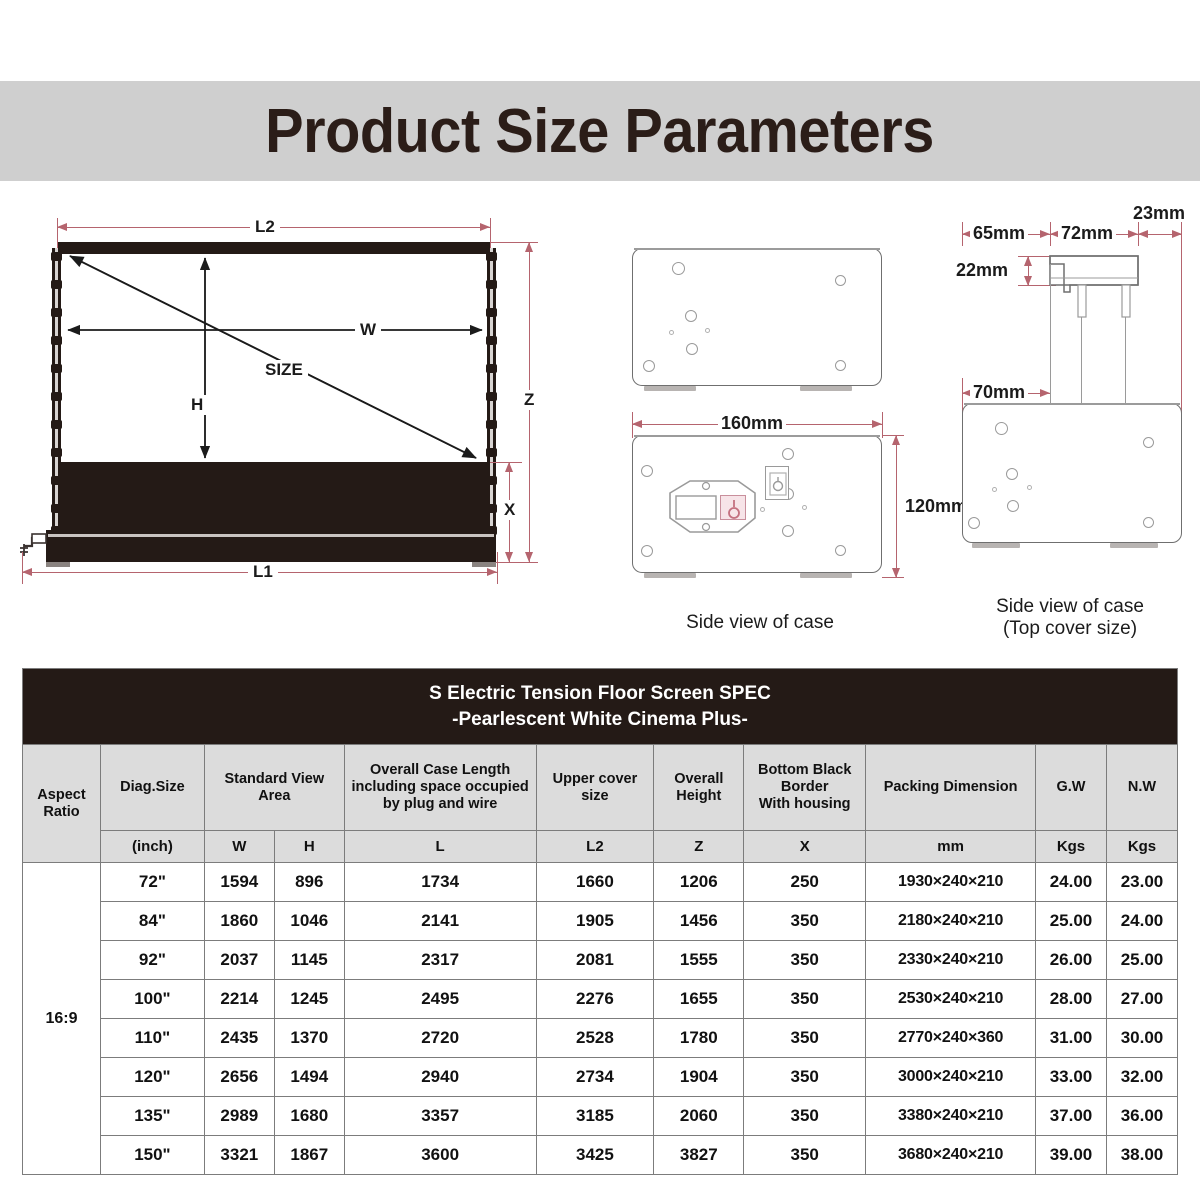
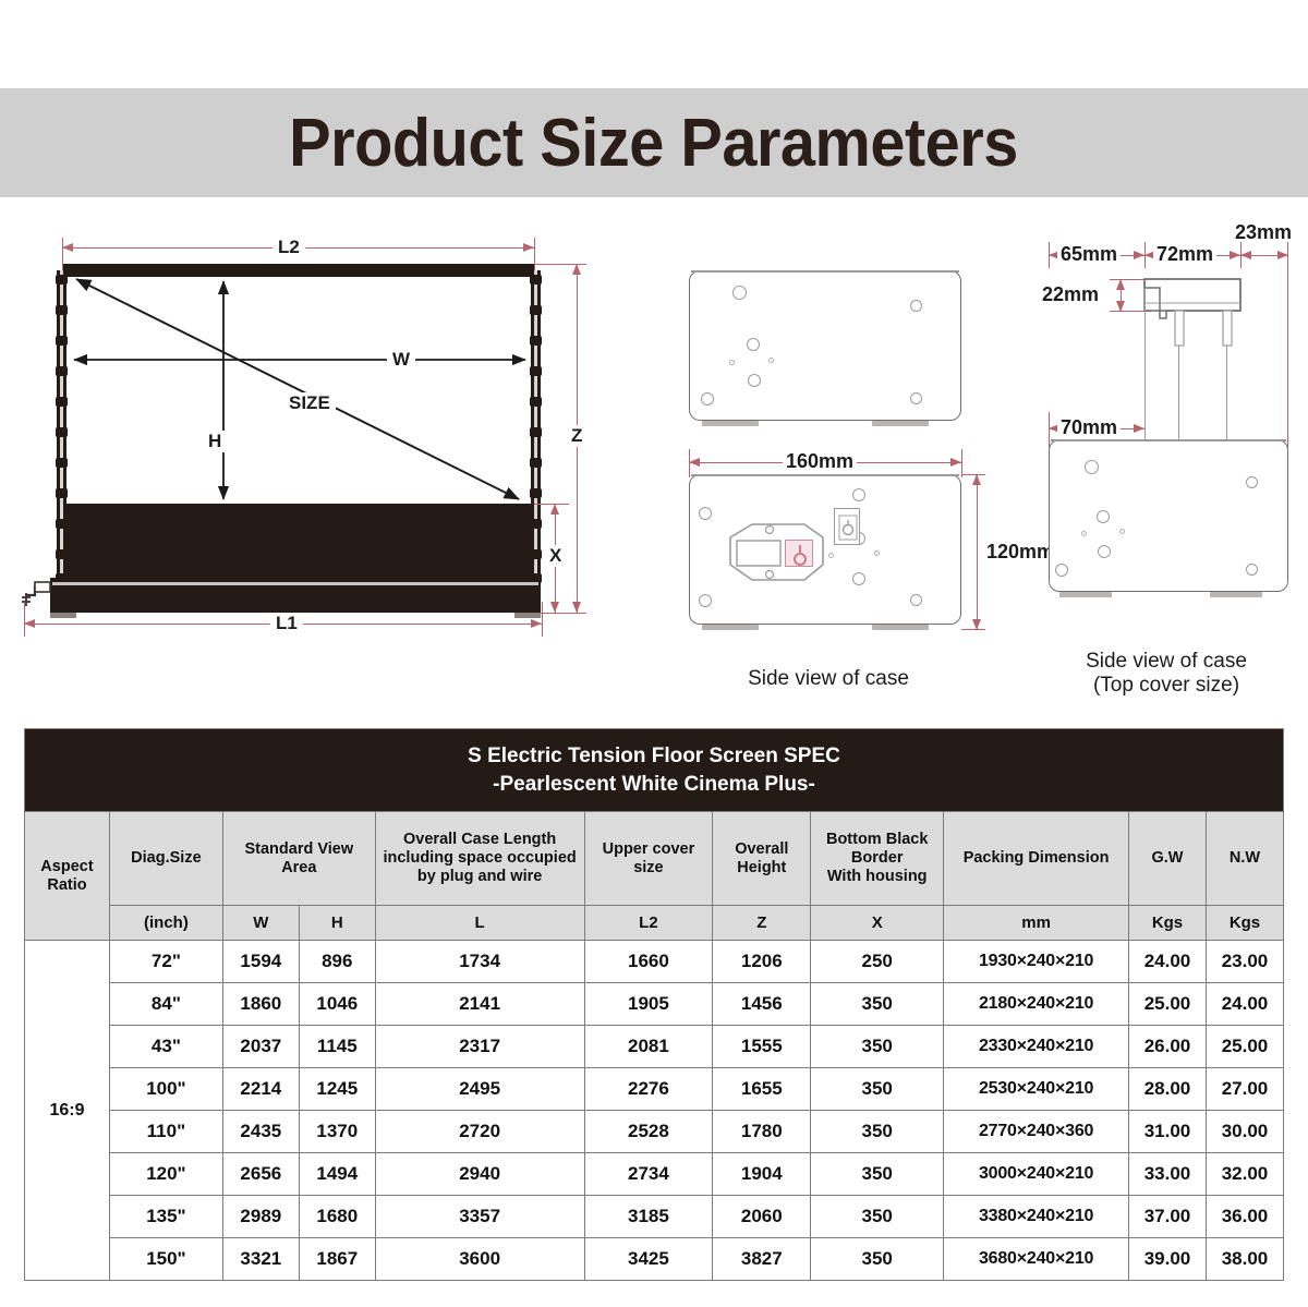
  Product Size Parameters
  L2
  SIZE
  W
  H
  Z
  X
  L1
  160mm
  120mm
  Side view of case
  23mm
  65mm
  72mm
  22mm
  70mm
  Side view of case
  (Top cover size)
  S Electric Tension Floor Screen SPEC -Pearlescent White Cinema Plus-
  Aspect Ratio	Diag.Size	Standard View Area	Overall Case Length including space occupied by plug and wire	Upper cover size	Overall Height	Bottom Black Border With housing	Packing Dimension	G.W	N.W
  (inch)	W	H	L	L2	Z	X	mm	Kgs	Kgs
  16:9	72"	1594	896	1734	1660	1206	250	1930×240×210	24.00	23.00
  84"	1860	1046	2141	1905	1456	350	2180×240×210	25.00	24.00
- 92"	2037	1145	2317	2081	1555	350	2330×240×210	26.00	25.00
+ 43"	2037	1145	2317	2081	1555	350	2330×240×210	26.00	25.00
  100"	2214	1245	2495	2276	1655	350	2530×240×210	28.00	27.00
  110"	2435	1370	2720	2528	1780	350	2770×240×360	31.00	30.00
  120"	2656	1494	2940	2734	1904	350	3000×240×210	33.00	32.00
  135"	2989	1680	3357	3185	2060	350	3380×240×210	37.00	36.00
  150"	3321	1867	3600	3425	3827	350	3680×240×210	39.00	38.00
